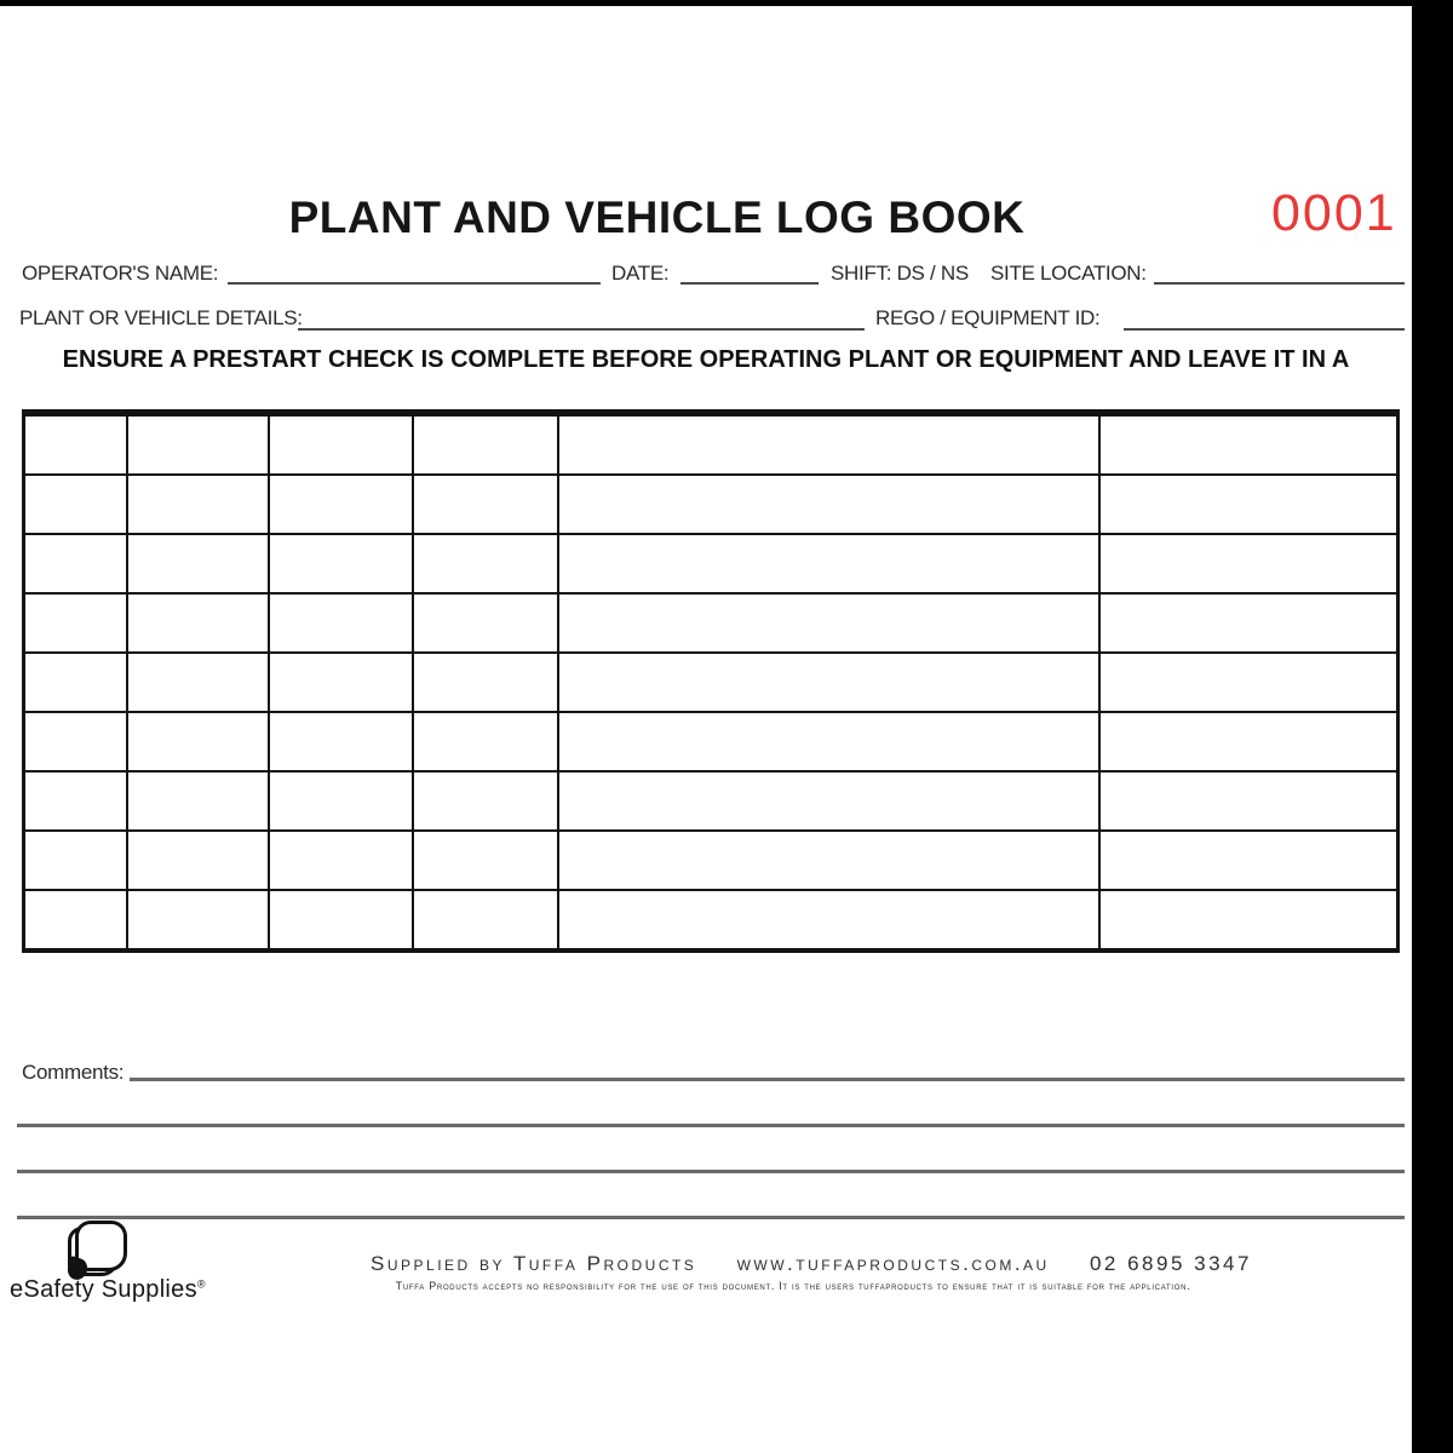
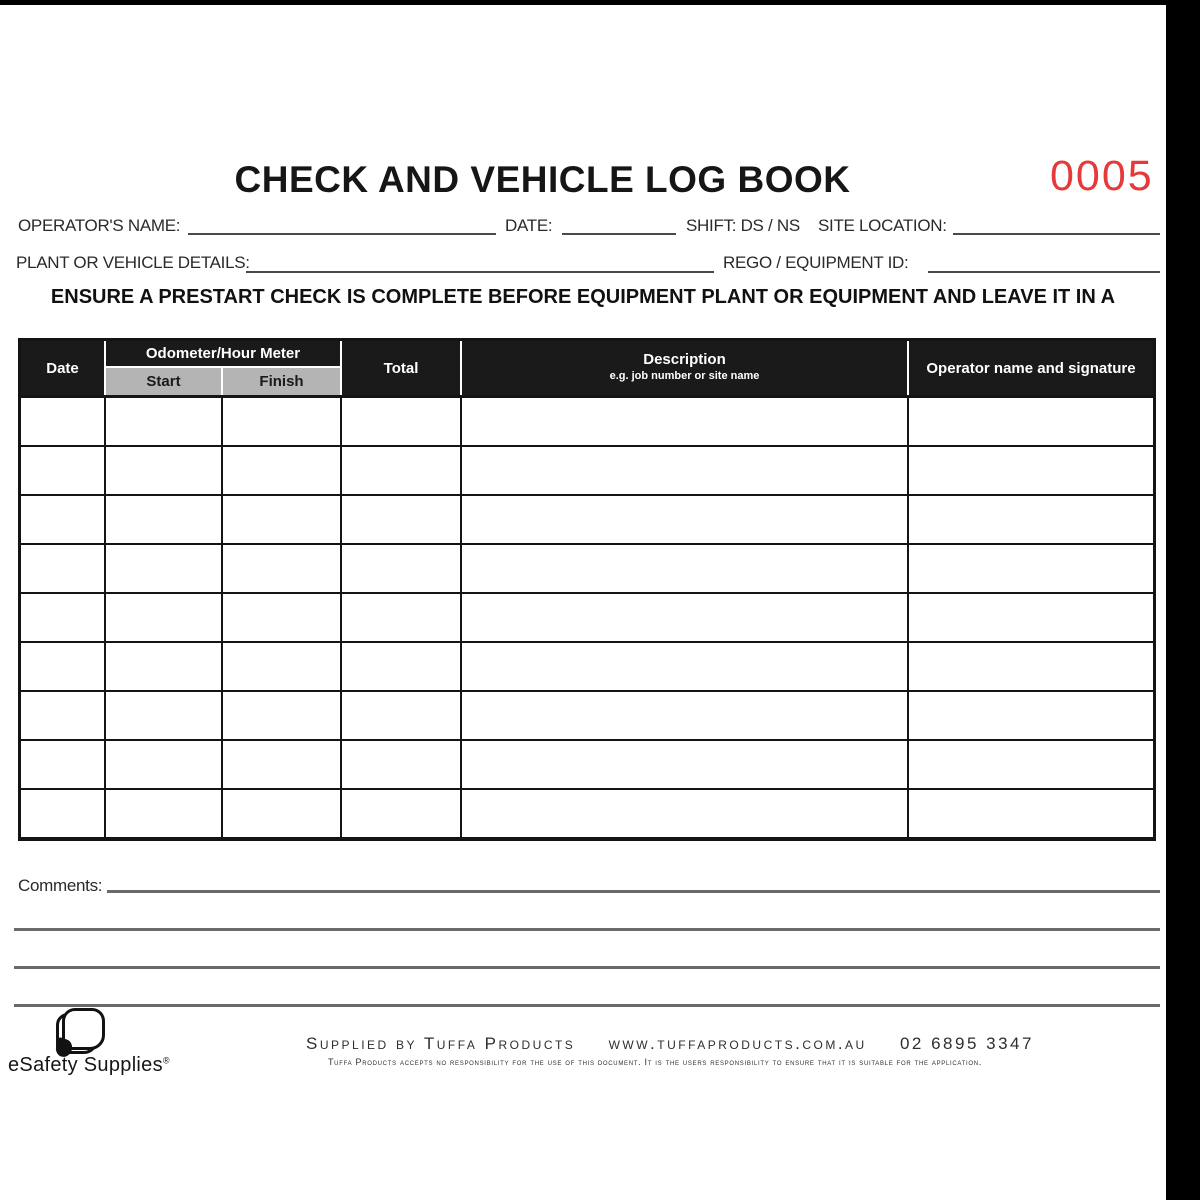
- PLANT AND VEHICLE LOG BOOK
+ CHECK AND VEHICLE LOG BOOK
- 0001
+ 0005
  OPERATOR'S NAME:
  DATE:
  SHIFT: DS / NS
  SITE LOCATION:
  PLANT OR VEHICLE DETAILS:
  REGO / EQUIPMENT ID:
- ENSURE A PRESTART CHECK IS COMPLETE BEFORE OPERATING PLANT OR EQUIPMENT AND LEAVE IT IN A
+ ENSURE A PRESTART CHECK IS COMPLETE BEFORE EQUIPMENT PLANT OR EQUIPMENT AND LEAVE IT IN A
+ Date
+ Odometer/Hour Meter
+ Start
+ Finish
+ Total
+ Description
+ e.g. job number or site name
+ Operator name and signature
  Comments:
  Supplied by Tuffa Products www.tuffaproducts.com.au 02 6895 3347
- Tuffa Products accepts no responsibility for the use of this document. It is the users tuffaproducts to ensure that it is suitable for the application.
+ Tuffa Products accepts no responsibility for the use of this document. It is the users responsibility to ensure that it is suitable for the application.
  eSafety Supplies®
